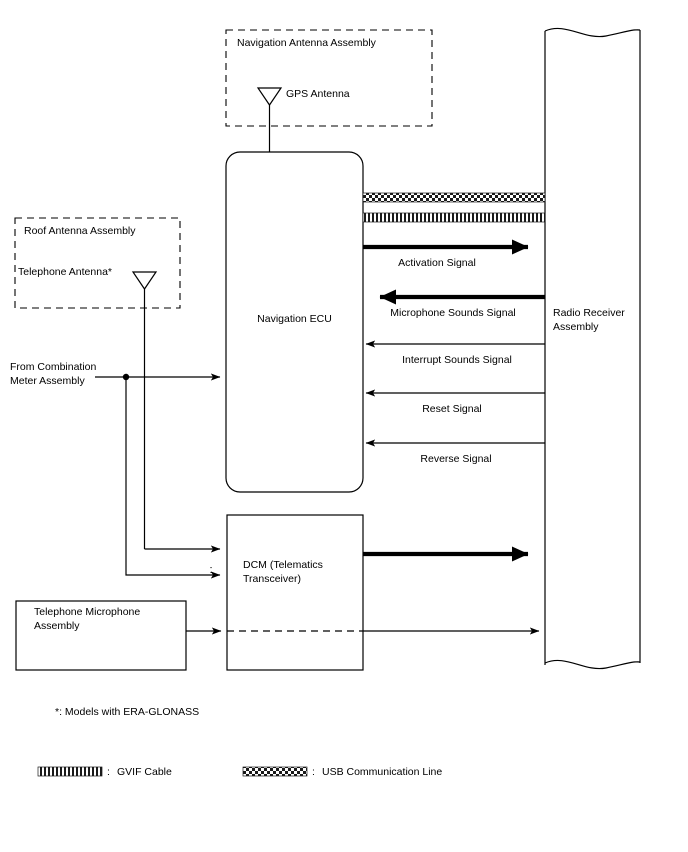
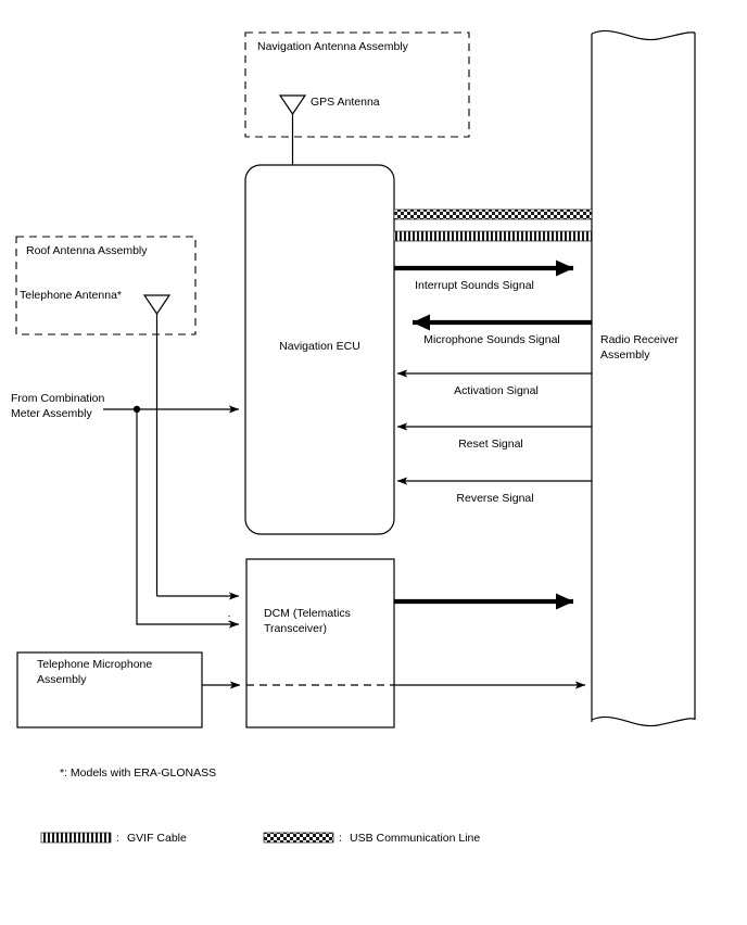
  Navigation Antenna Assembly
  GPS Antenna
  Roof Antenna Assembly
  Telephone Antenna*
  Navigation ECU
  DCM (Telematics
  Transceiver)
  Telephone Microphone
  Assembly
  Radio Receiver
  Assembly
- Activation Signal
+ Interrupt Sounds Signal
  Microphone Sounds Signal
- Interrupt Sounds Signal
+ Activation Signal
  Reset Signal
  Reverse Signal
  From Combination
  Meter Assembly
  :
  *: Models with ERA-GLONASS
  :
  GVIF Cable
  :
  USB Communication Line
